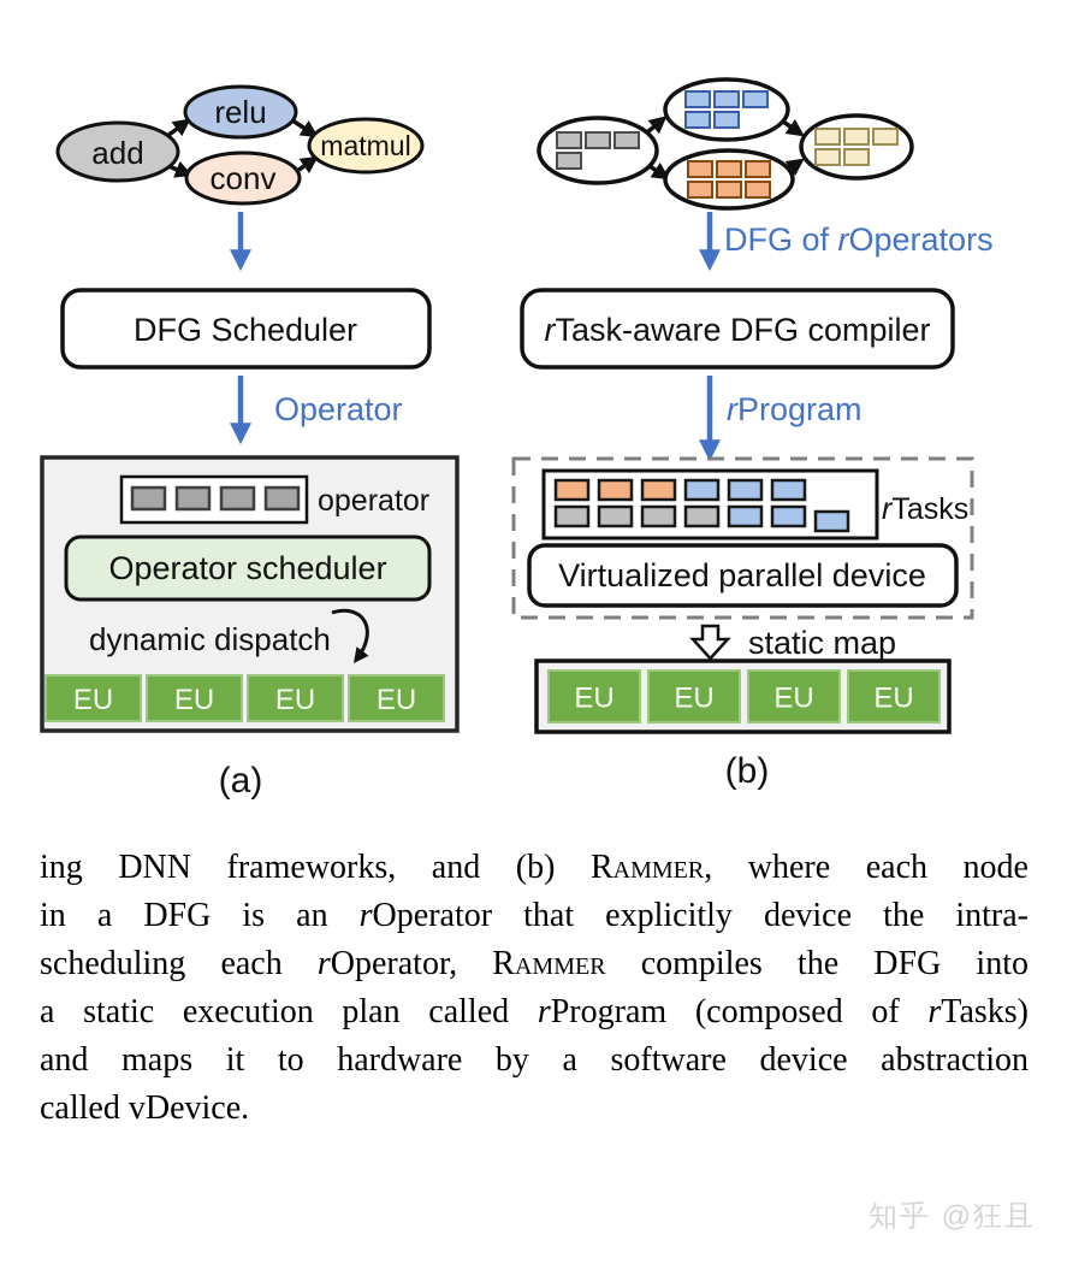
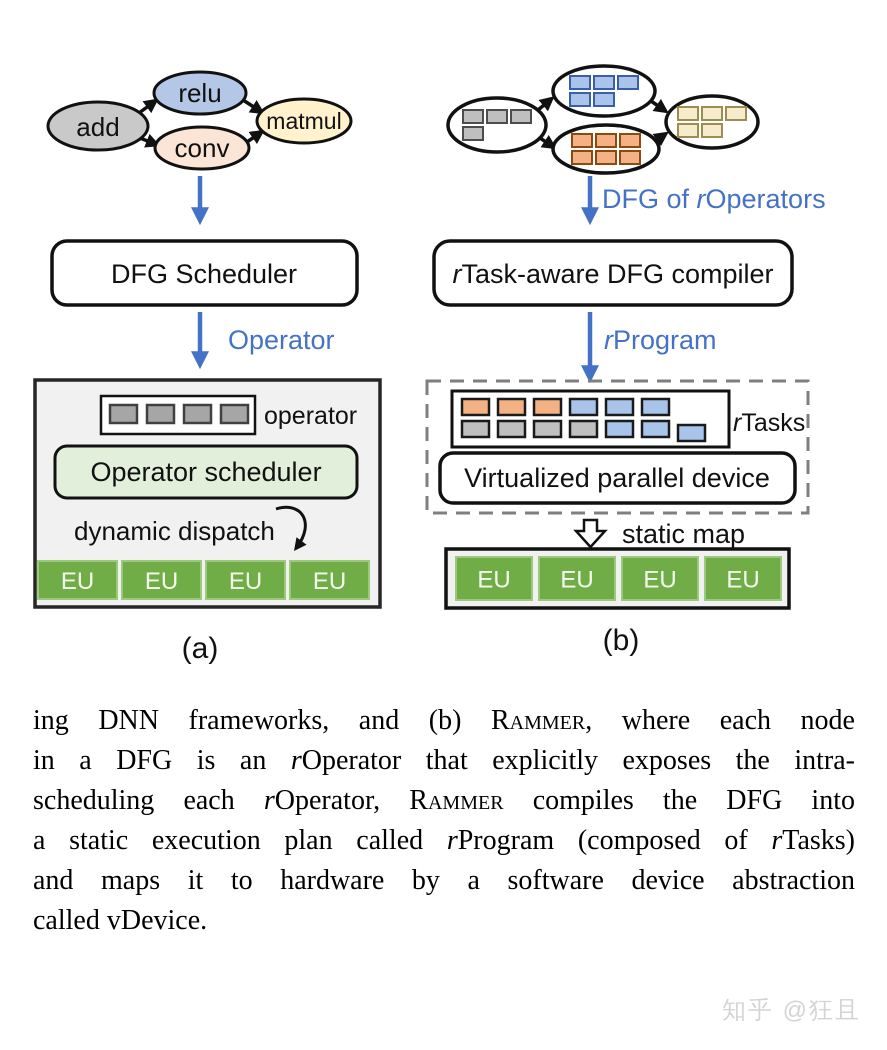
  add
  relu
  conv
  matmul
  DFG Scheduler
  Operator
  operator
  Operator scheduler
  dynamic dispatch
  EU
  EU
  EU
  EU
  (a)
  DFG of rOperators
  rTask-aware DFG compiler
  rProgram
  rTasks
  Virtualized parallel device
  static map
  EU
  EU
  EU
  EU
  (b)
  ing DNN frameworks, and (b) Rammer, where each node
- in a DFG is an rOperator that explicitly device the intra-
+ in a DFG is an rOperator that explicitly exposes the intra-
  scheduling each rOperator, Rammer compiles the DFG into
  a static execution plan called rProgram (composed of rTasks)
  and maps it to hardware by a software device abstraction
  called vDevice.
  知乎 @狂且
